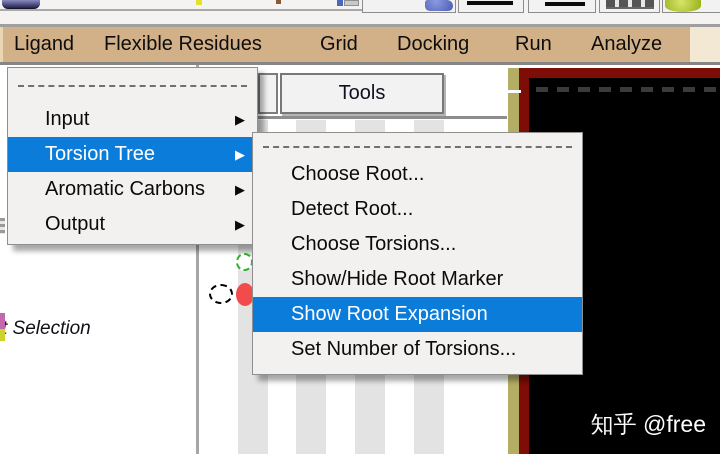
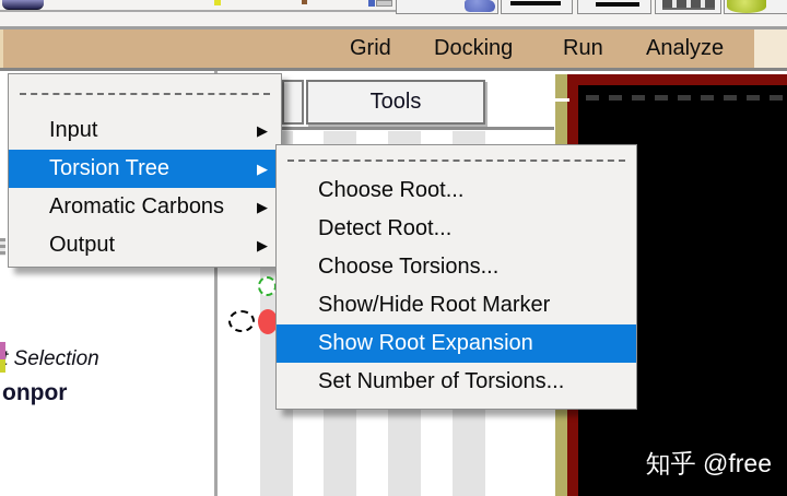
- Ligand
- Flexible Residues
  Grid
  Docking
  Run
  Analyze
  Selection
+ onpor
  Tools
  知乎 @free
  Input
  ▶
  Torsion Tree
  ▶
  Aromatic Carbons
  ▶
  Output
  ▶
  Choose Root...
  Detect Root...
  Choose Torsions...
  Show/Hide Root Marker
  Show Root Expansion
  Set Number of Torsions...
